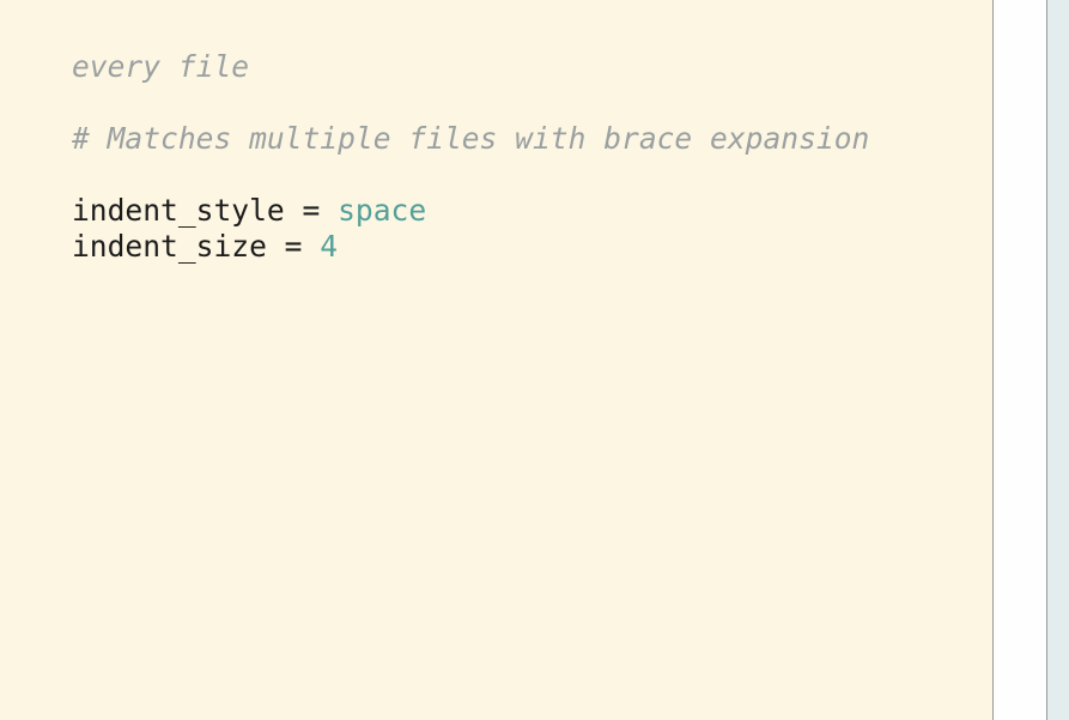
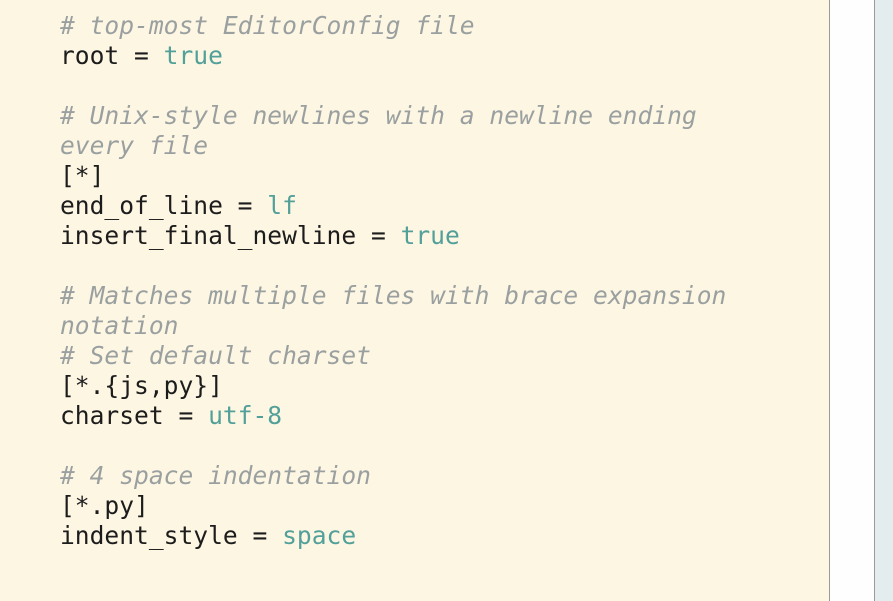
+ # top-most EditorConfig file
+ root = true
+ # Unix-style newlines with a newline ending
  every file
+ [*]
+ end_of_line = lf
+ insert_final_newline = true
  # Matches multiple files with brace expansion
+ notation
+ # Set default charset
+ [*.{js,py}]
+ charset = utf-8
+ # 4 space indentation
+ [*.py]
  indent_style = space
- indent_size = 4
